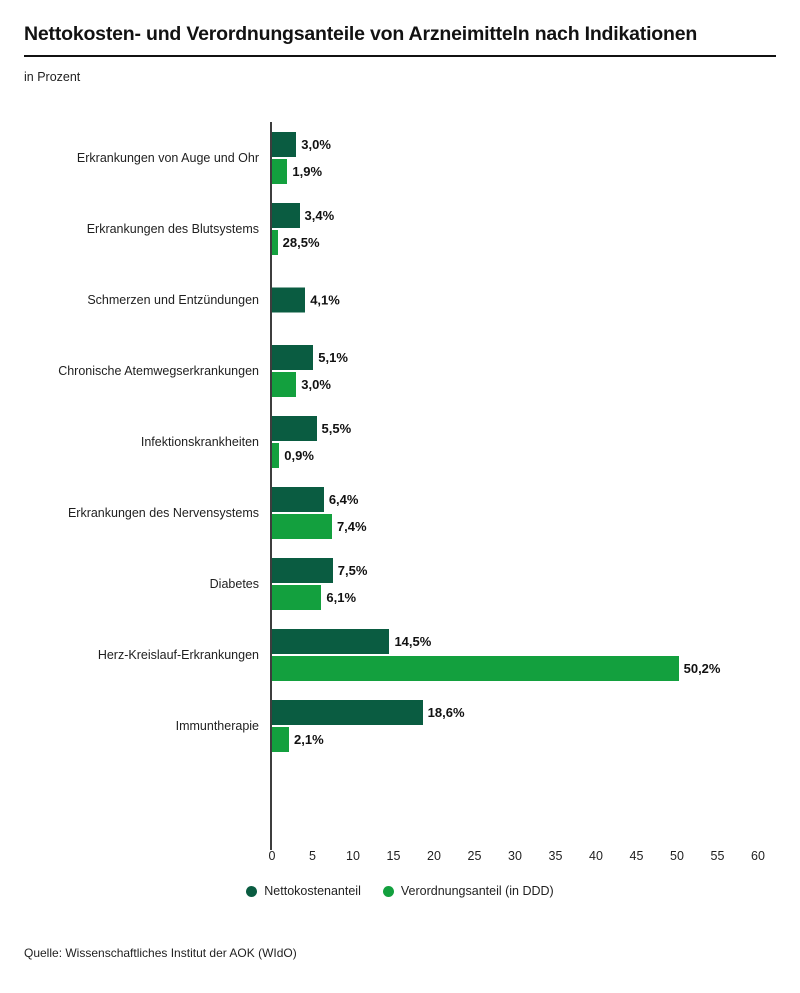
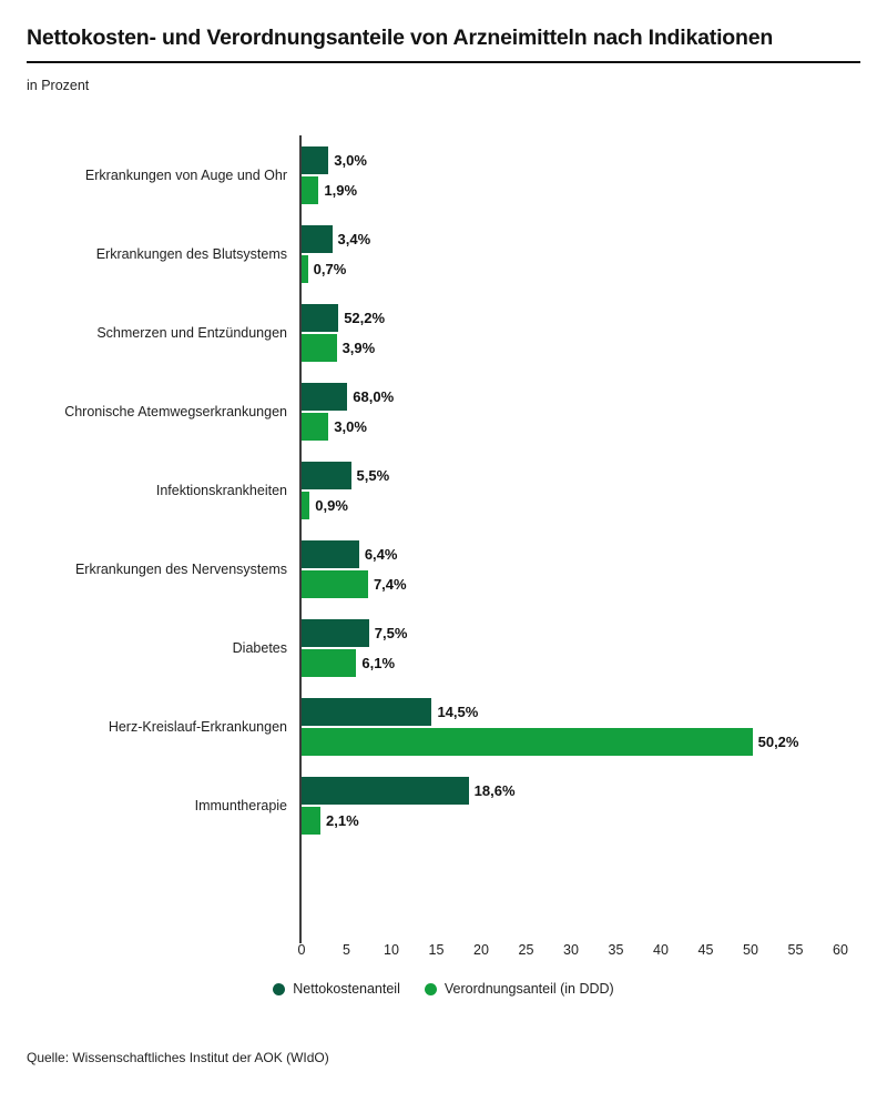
  Nettokosten- und Verordnungsanteile von Arzneimitteln nach Indikationen
  in Prozent
  Erkrankungen von Auge und Ohr
  3,0%
  1,9%
  Erkrankungen des Blutsystems
  3,4%
- 28,5%
+ 0,7%
  Schmerzen und Entzündungen
- 4,1%
+ 52,2%
+ 3,9%
  Chronische Atemwegserkrankungen
- 5,1%
+ 68,0%
  3,0%
  Infektionskrankheiten
  5,5%
  0,9%
  Erkrankungen des Nervensystems
  6,4%
  7,4%
  Diabetes
  7,5%
  6,1%
  Herz-Kreislauf-Erkrankungen
  14,5%
  50,2%
  Immuntherapie
  18,6%
  2,1%
  0
  5
  10
  15
  20
  25
  30
  35
  40
  45
  50
  55
  60
  Nettokostenanteil
  Verordnungsanteil (in DDD)
  Quelle: Wissenschaftliches Institut der AOK (WIdO)
